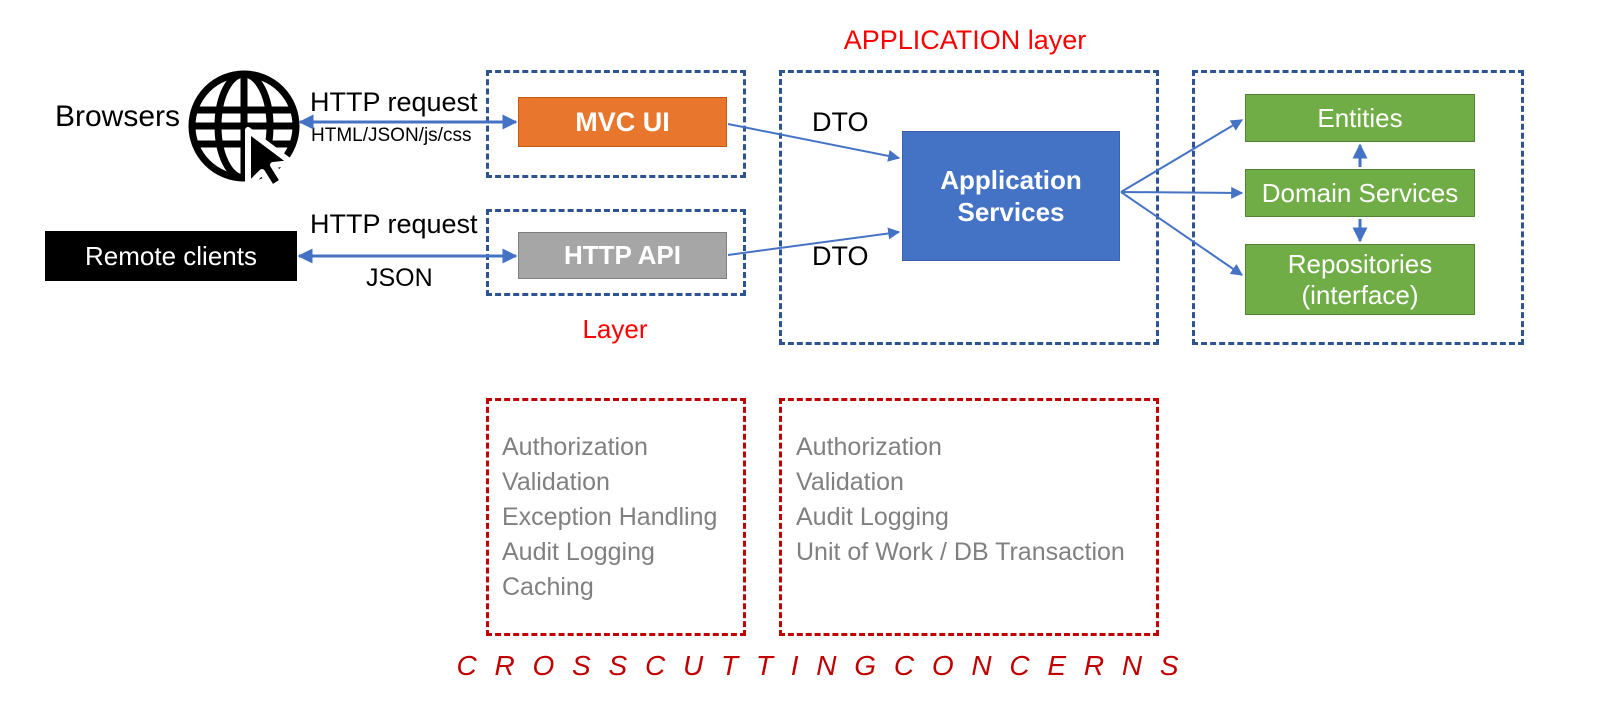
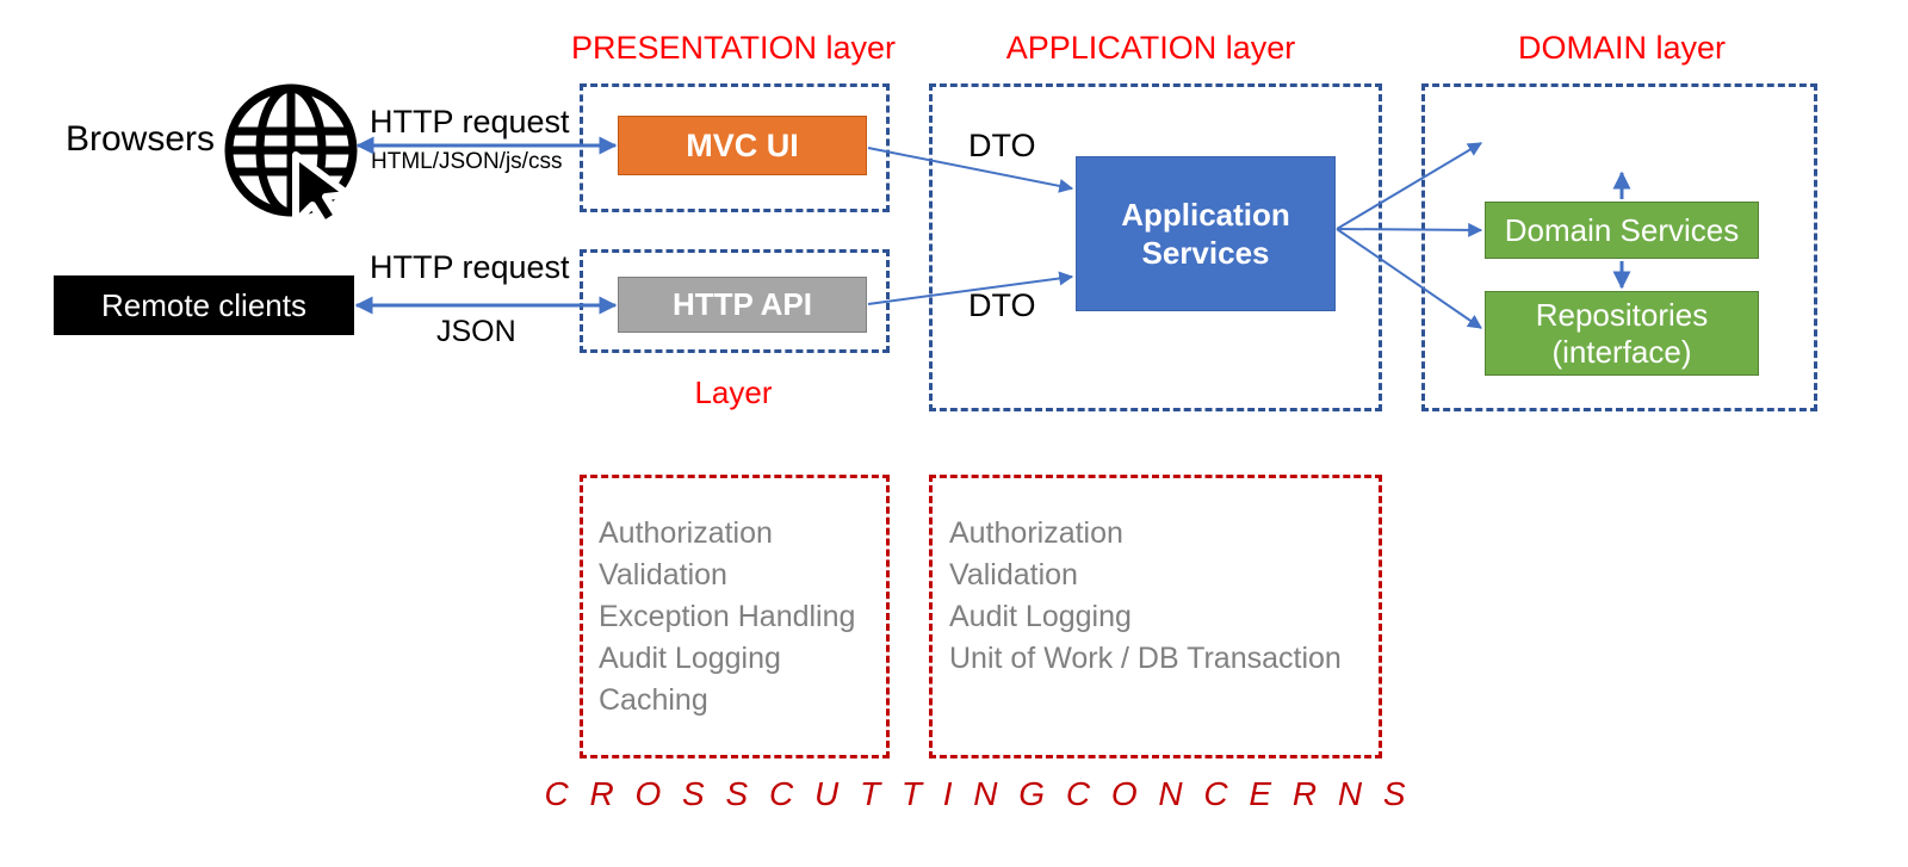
+ PRESENTATION layer
  APPLICATION layer
+ DOMAIN layer
  Browsers
  Remote clients
  HTTP request
  HTML/JSON/js/css
  HTTP request
  JSON
  DTO
  DTO
  MVC UI
  HTTP API
  Application
  Services
- Entities
  Domain Services
  Repositories
  (interface)
  Layer
  Authorization
  Validation
  Exception Handling
  Audit Logging
  Caching
  Authorization
  Validation
  Audit Logging
  Unit of Work / DB Transaction
  C R O S S C U T T I N G C O N C E R N S
